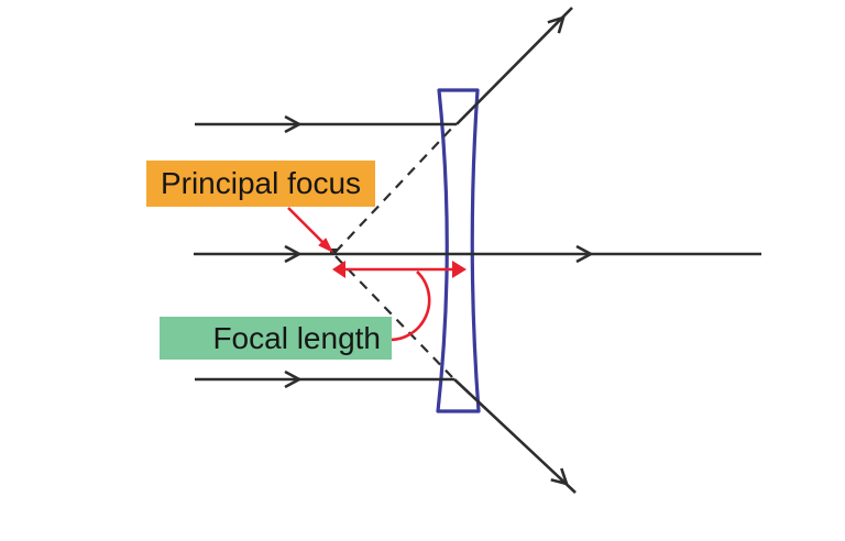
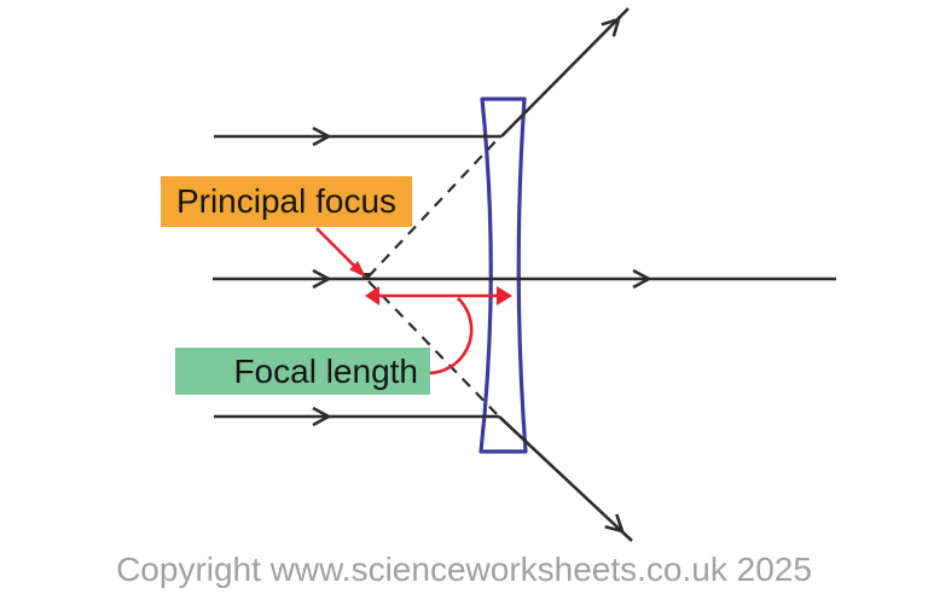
  Principal focus
  Focal length
+ Copyright www.scienceworksheets.co.uk 2025
